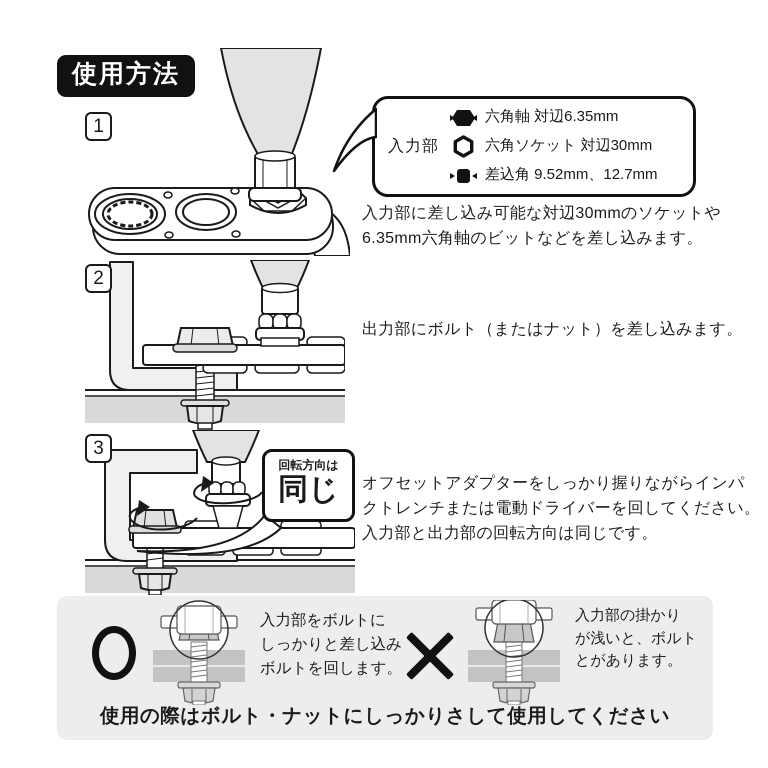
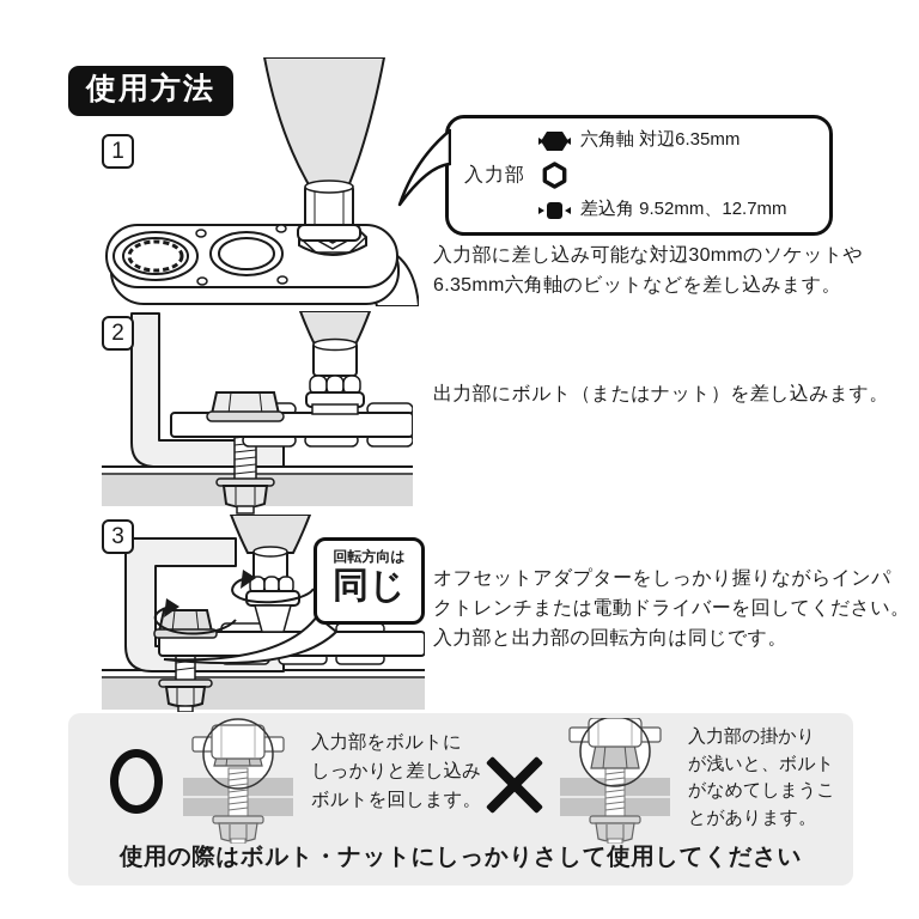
  使用方法
  1
  入力部
  六角軸 対辺6.35mm
- 六角ソケット 対辺30mm
  差込角 9.52mm、12.7mm
  入力部に差し込み可能な対辺30mmのソケットや
  6.35mm六角軸のビットなどを差し込みます。
  2
  出力部にボルト（またはナット）を差し込みます。
  3
  回転方向は
  同じ
  オフセットアダプターをしっかり握りながらインパ
  クトレンチまたは電動ドライバーを回してください。
  入力部と出力部の回転方向は同じです。
  入力部をボルトに
  しっかりと差し込み
  ボルトを回します。
  入力部の掛かり
  が浅いと、ボルト
+ がなめてしまうこ
  とがあります。
  使用の際はボルト・ナットにしっかりさして使用してください
